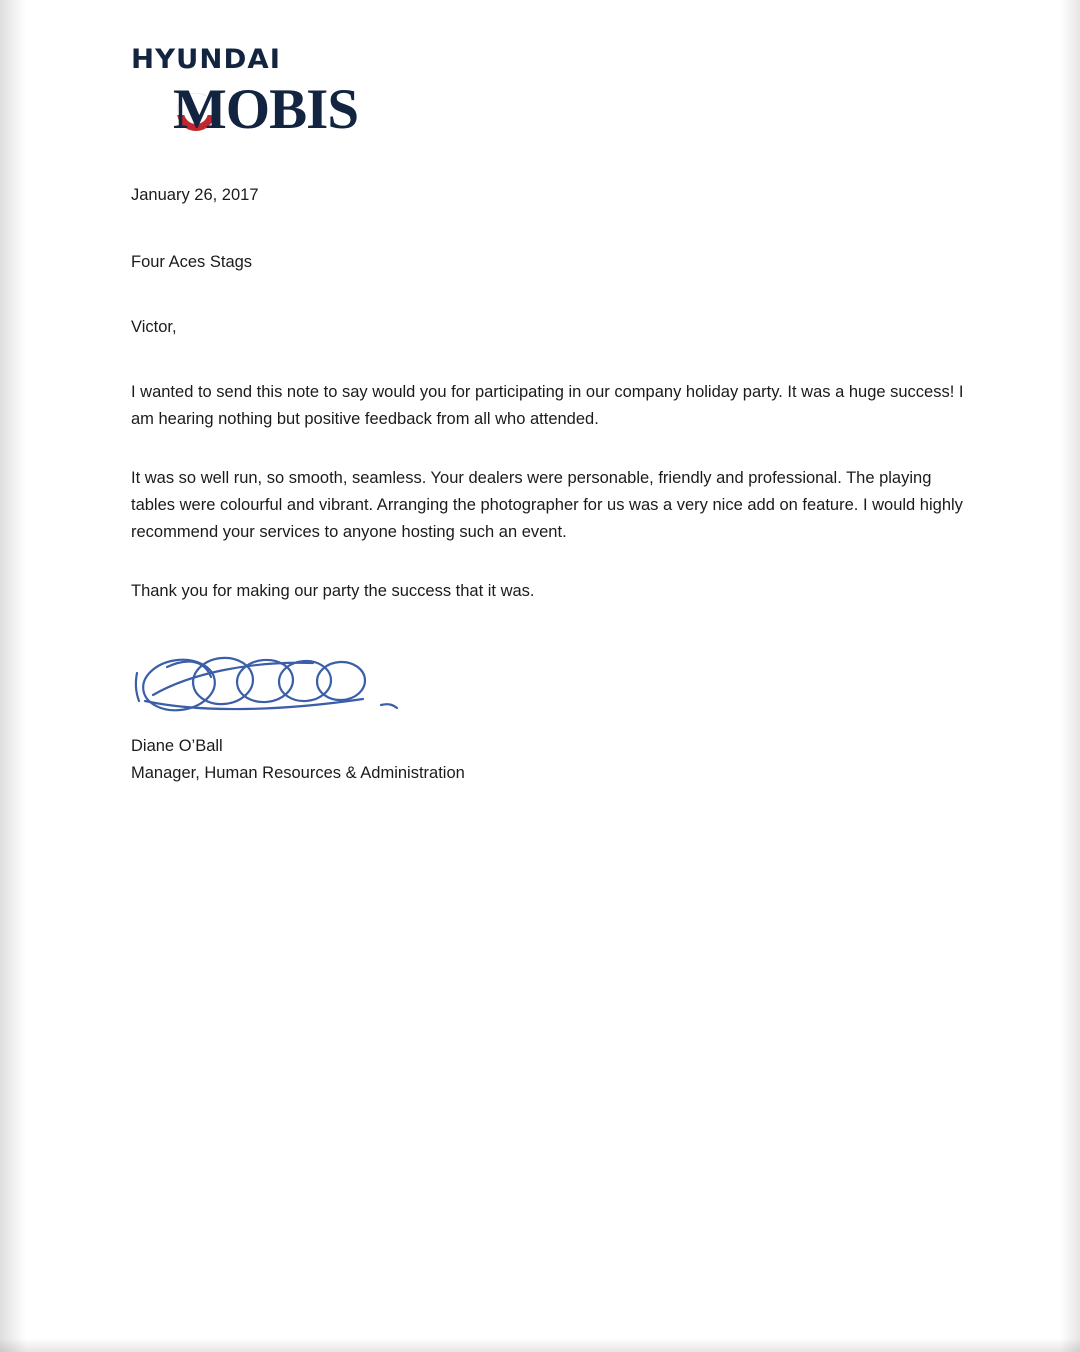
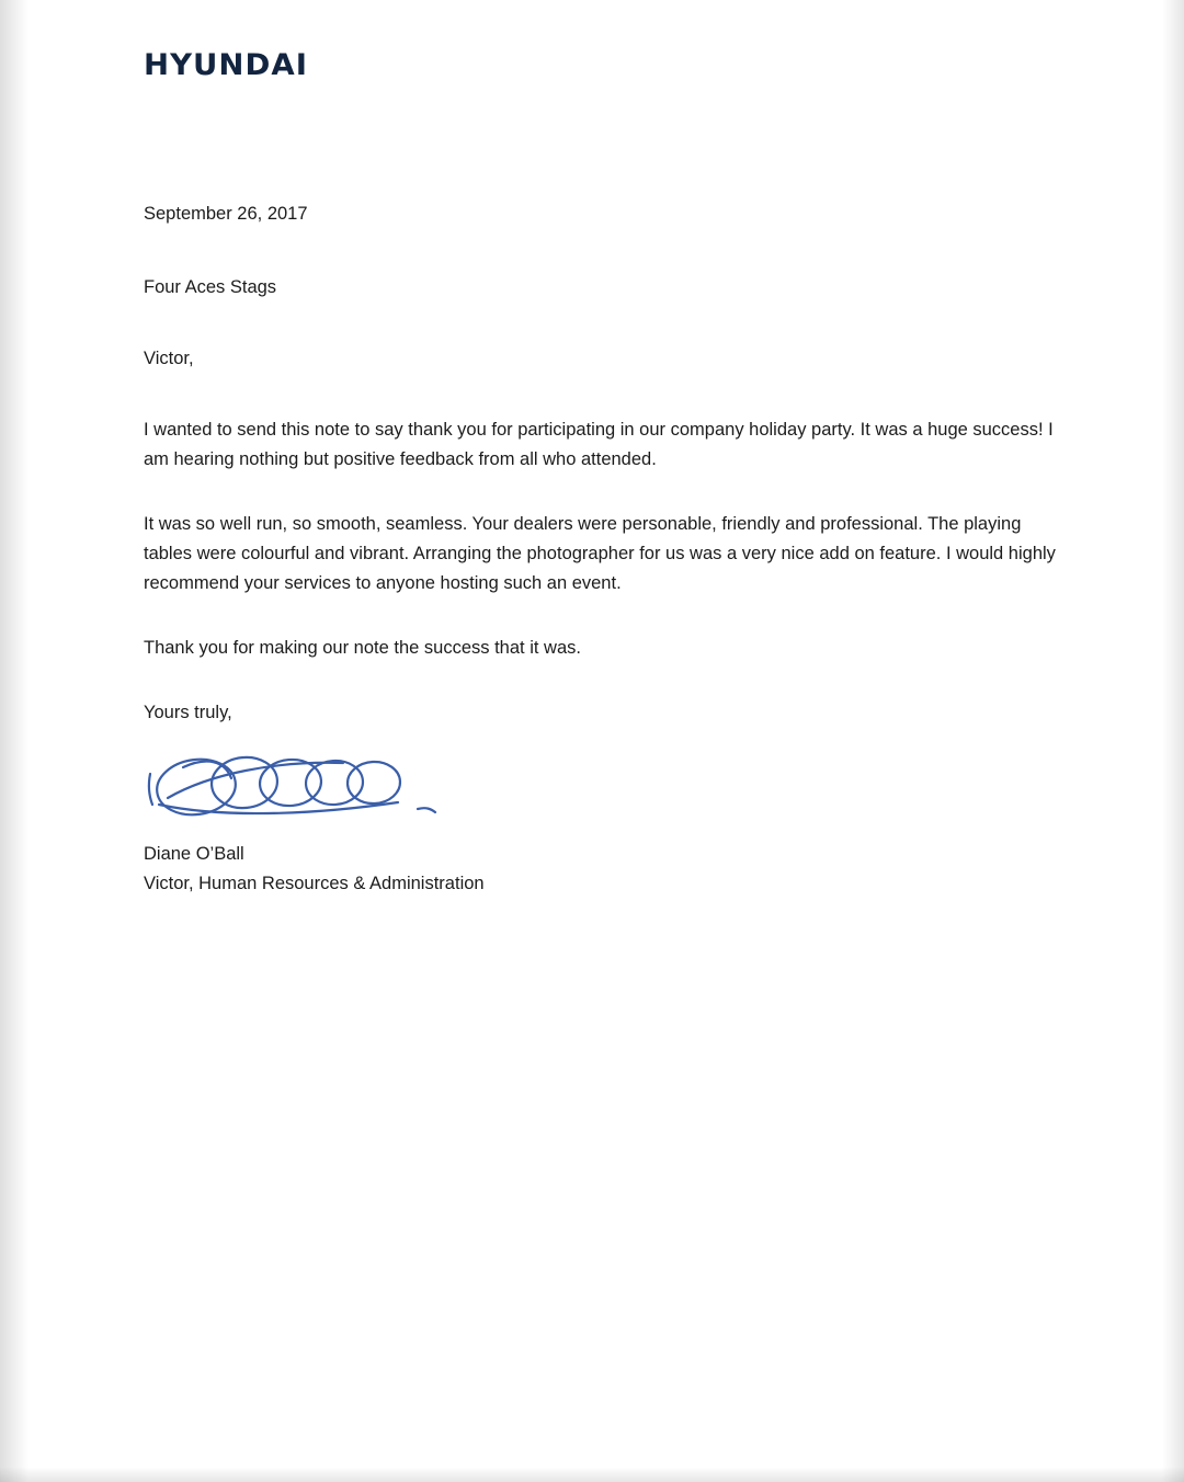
  HYUNDAI
- MOBIS
- January 26, 2017
+ September 26, 2017
  Four Aces Stags
  Victor,
- I wanted to send this note to say would you for participating in our company holiday party. It was a huge success! I am hearing nothing but positive feedback from all who attended.
+ I wanted to send this note to say thank you for participating in our company holiday party. It was a huge success! I am hearing nothing but positive feedback from all who attended.
  It was so well run, so smooth, seamless. Your dealers were personable, friendly and professional. The playing tables were colourful and vibrant. Arranging the photographer for us was a very nice add on feature. I would highly recommend your services to anyone hosting such an event.
- Thank you for making our party the success that it was.
+ Thank you for making our note the success that it was.
+ Yours truly,
  Diane O’Ball
- Manager, Human Resources & Administration
+ Victor, Human Resources & Administration
